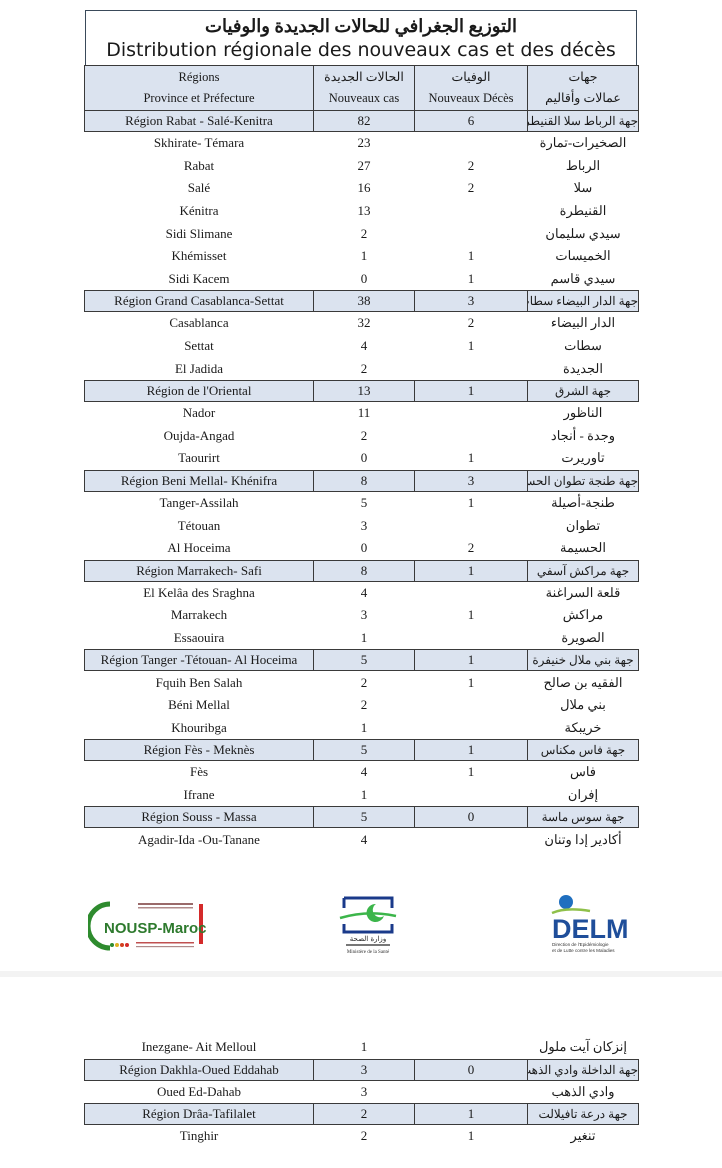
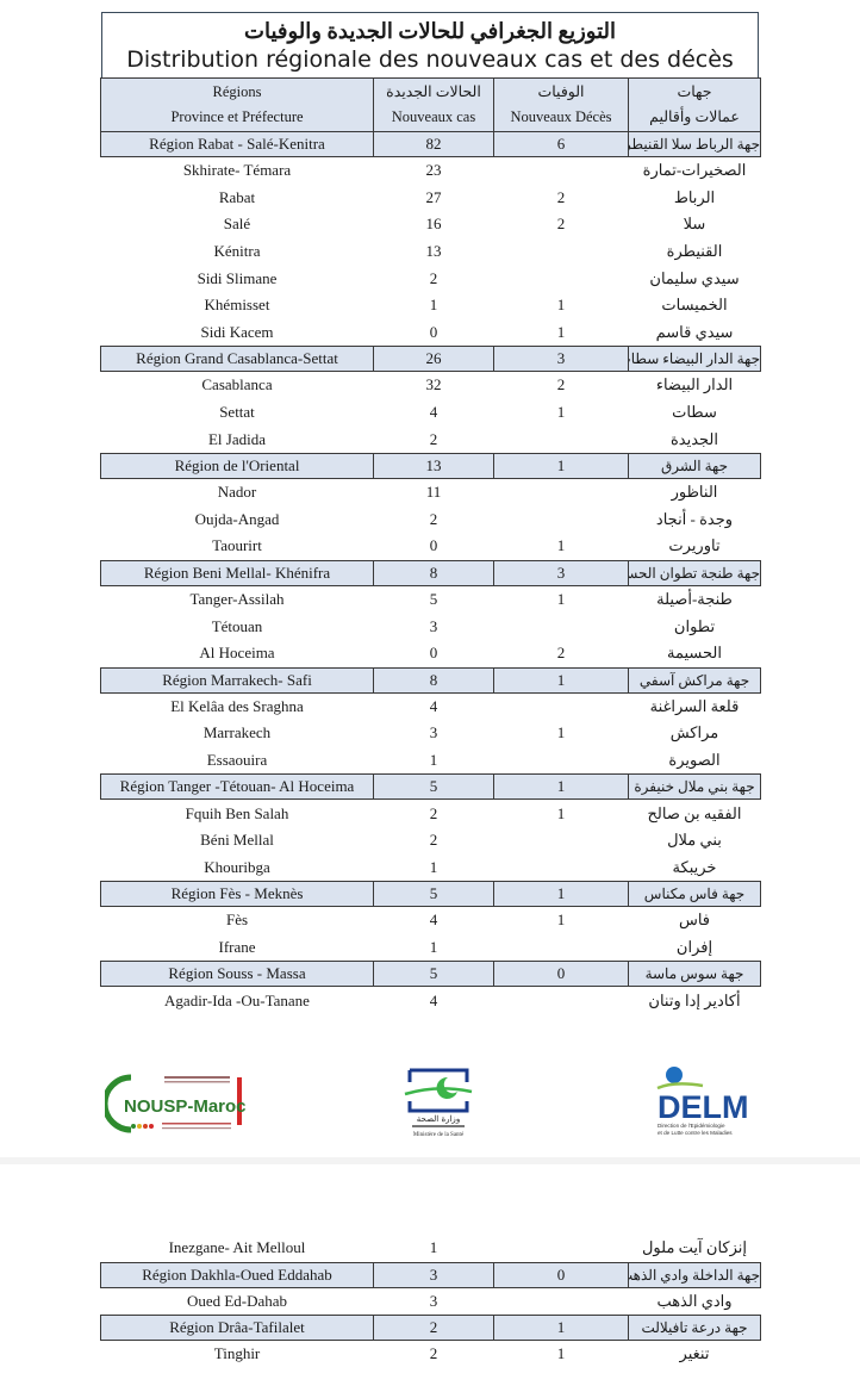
  التوزيع الجغرافي للحالات الجديدة والوفيات
  Distribution régionale des nouveaux cas et des décès
  RégionsProvince et Préfecture	الحالات الجديدةNouveaux cas	الوفياتNouveaux Décès	جهاتعمالات وأقاليم
  Région Rabat - Salé-Kenitra	82	6	جهة الرباط سلا القنيطر
  Skhirate- Témara	23		الصخيرات-تمارة
  Rabat	27	2	الرباط
  Salé	16	2	سلا
  Kénitra	13		القنيطرة
  Sidi Slimane	2		سيدي سليمان
  Khémisset	1	1	الخميسات
  Sidi Kacem	0	1	سيدي قاسم
- Région Grand Casablanca-Settat	38	3	جهة الدار البيضاء سطا
+ Région Grand Casablanca-Settat	26	3	جهة الدار البيضاء سطا
  Casablanca	32	2	الدار البيضاء
  Settat	4	1	سطات
  El Jadida	2		الجديدة
  Région de l'Oriental	13	1	جهة الشرق
  Nador	11		الناظور
  Oujda-Angad	2		وجدة - أنجاد
  Taourirt	0	1	تاوريرت
  Région Beni Mellal- Khénifra	8	3	جهة طنجة تطوان الحس
  Tanger-Assilah	5	1	طنجة-أصيلة
  Tétouan	3		تطوان
  Al Hoceima	0	2	الحسيمة
  Région Marrakech- Safi	8	1	جهة مراكش آسفي
  El Kelâa des Sraghna	4		قلعة السراغنة
  Marrakech	3	1	مراكش
  Essaouira	1		الصويرة
  Région Tanger -Tétouan- Al Hoceima	5	1	جهة بني ملال خنيفرة
  Fquih Ben Salah	2	1	الفقيه بن صالح
  Béni Mellal	2		بني ملال
  Khouribga	1		خريبكة
  Région Fès - Meknès	5	1	جهة فاس مكناس
  Fès	4	1	فاس
  Ifrane	1		إفران
  Région Souss - Massa	5	0	جهة سوس ماسة
  Agadir-Ida -Ou-Tanane	4		أكادير إدا وتنان
  NOUSP-Maroc
  وزارة الصحة
  DELM
  Inezgane- Ait Melloul	1		إنزكان آيت ملول
  Région Dakhla-Oued Eddahab	3	0	جهة الداخلة وادي الذه
  Oued Ed-Dahab	3		وادي الذهب
  Région Drâa-Tafilalet	2	1	جهة درعة تافيلالت
  Tinghir	2	1	تنغير
